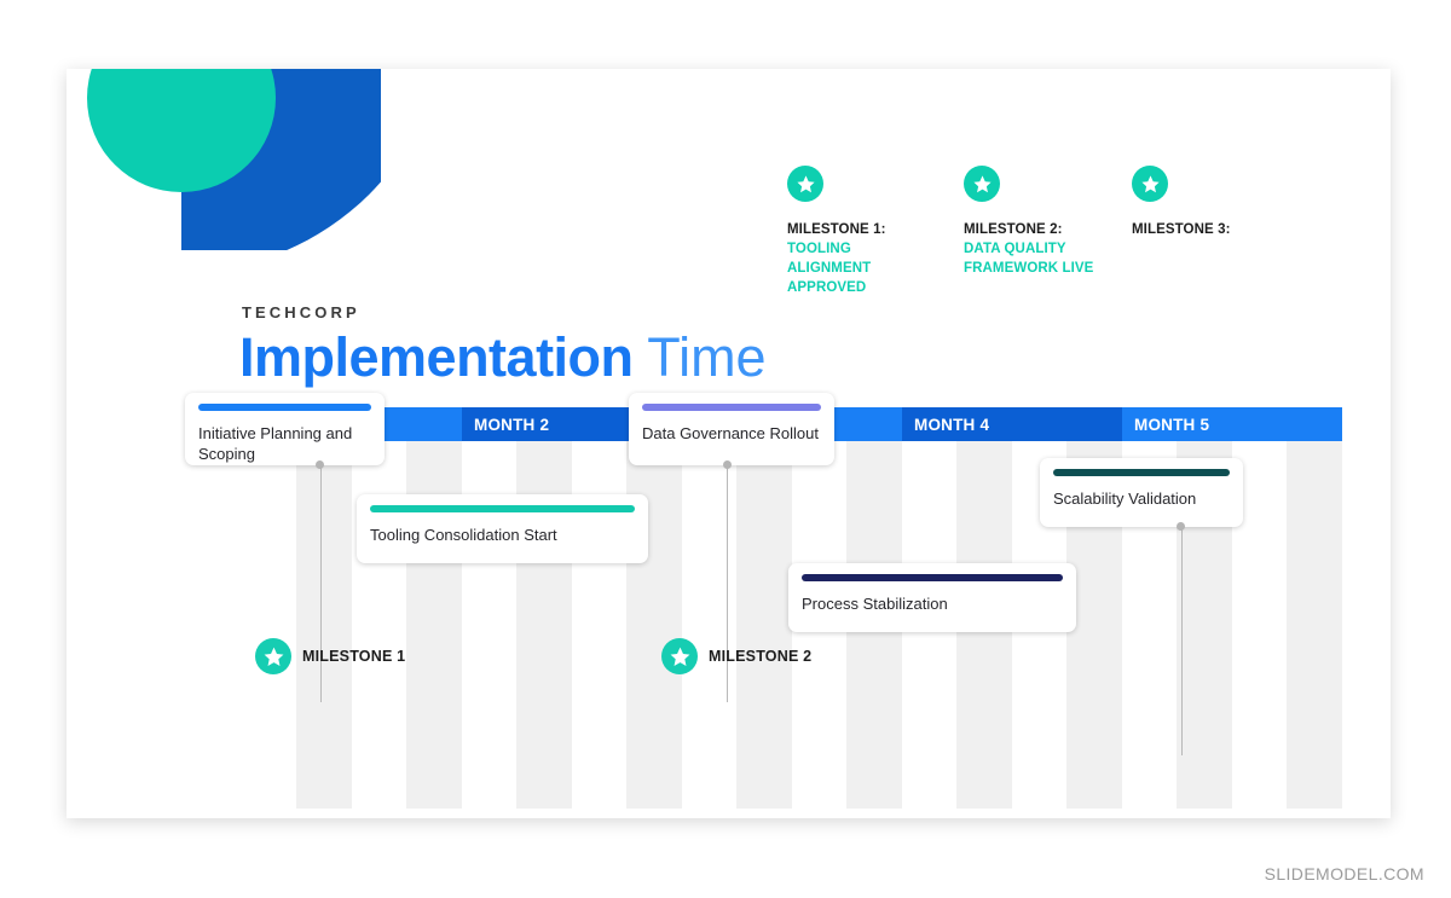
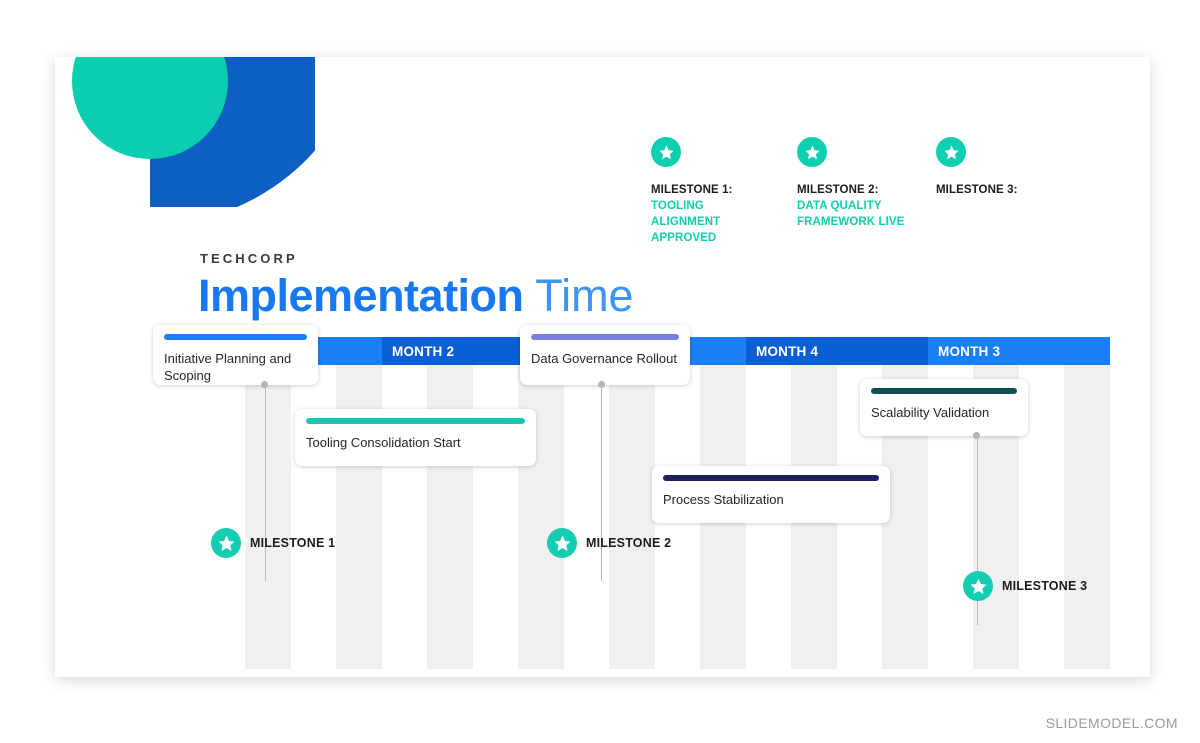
  TECHCORP
  Implementation Time
  MILESTONE 1:
  TOOLING ALIGNMENT APPROVED
  MILESTONE 2:
  DATA QUALITY FRAMEWORK LIVE
  MILESTONE 3:
  MONTH 2
  MONTH 4
- MONTH 5
+ MONTH 3
  Initiative Planning and Scoping
  Tooling Consolidation Start
  Data Governance Rollout
  Process Stabilization
  Scalability Validation
  MILESTONE 1
  MILESTONE 2
+ MILESTONE 3
  SLIDEMODEL.COM
